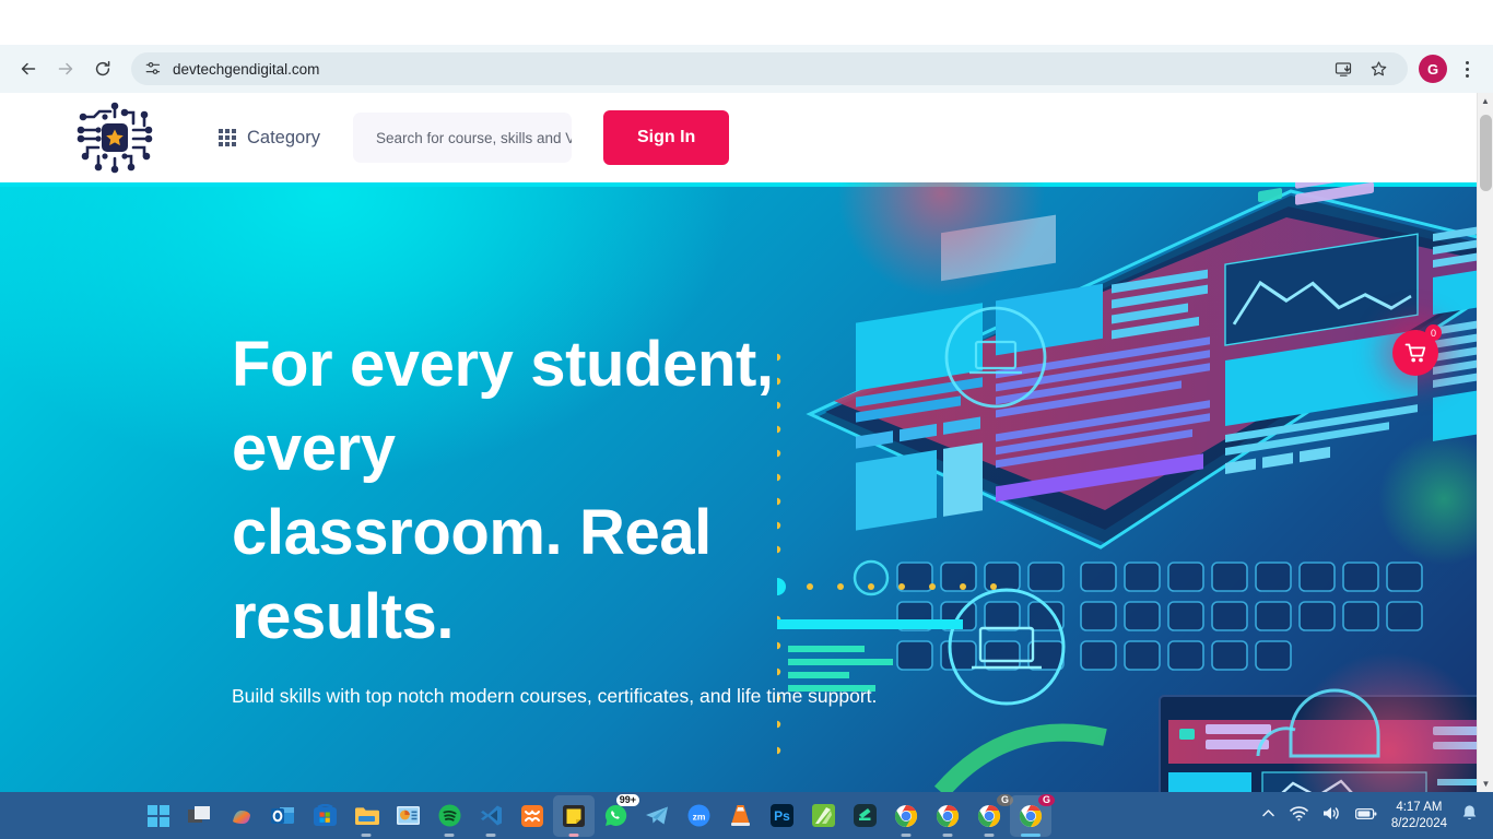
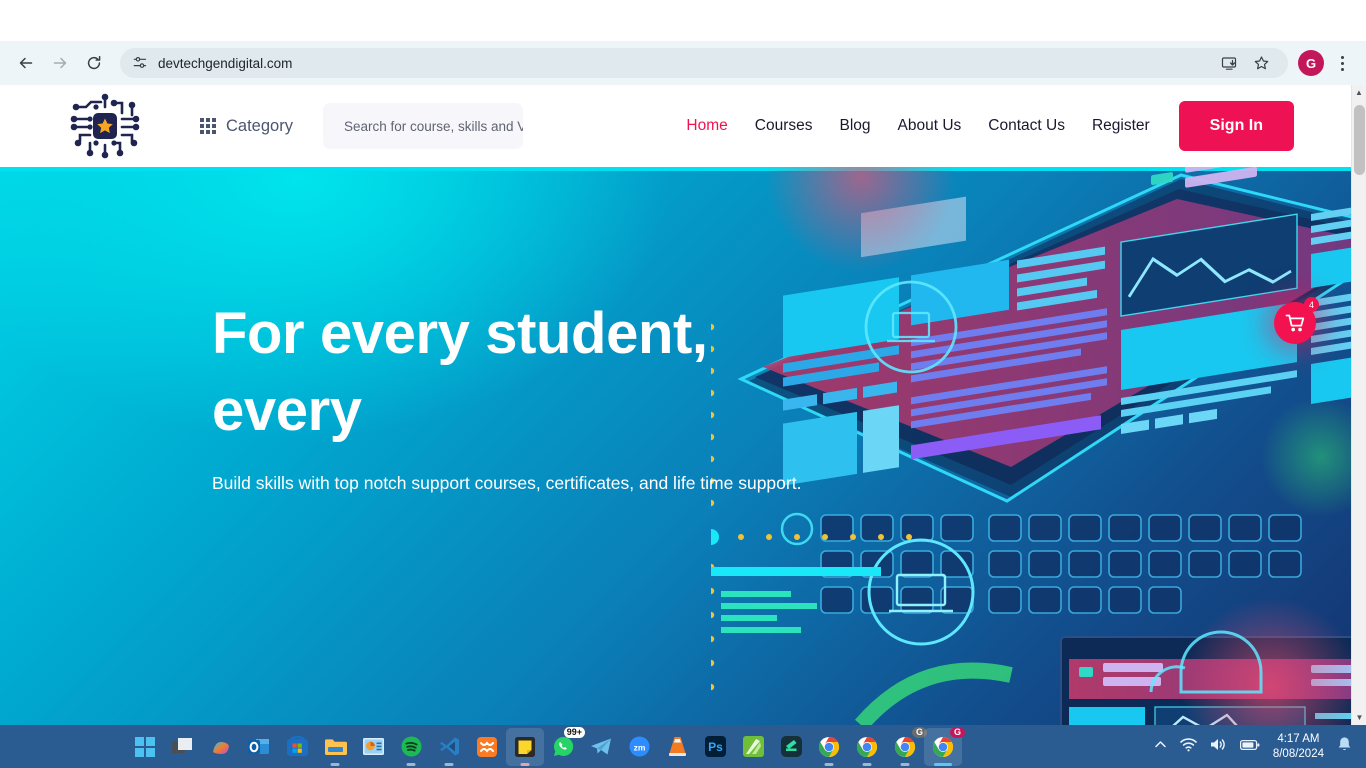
  devtechgendigital.com
  G
  Category
  Search for course, skills and V
+ Home
+ Courses
+ Blog
+ About Us
+ Contact Us
+ Register
  Sign In
  For every student, every
- classroom. Real results.
- Build skills with top notch modern courses, certificates, and life time support.
+ Build skills with top notch support courses, certificates, and life time support.
- 0
+ 4
  ▲
  ▼
  99+
  zm
  Ps
  G
  G
  4:17 AM
- 8/22/2024
+ 8/08/2024
